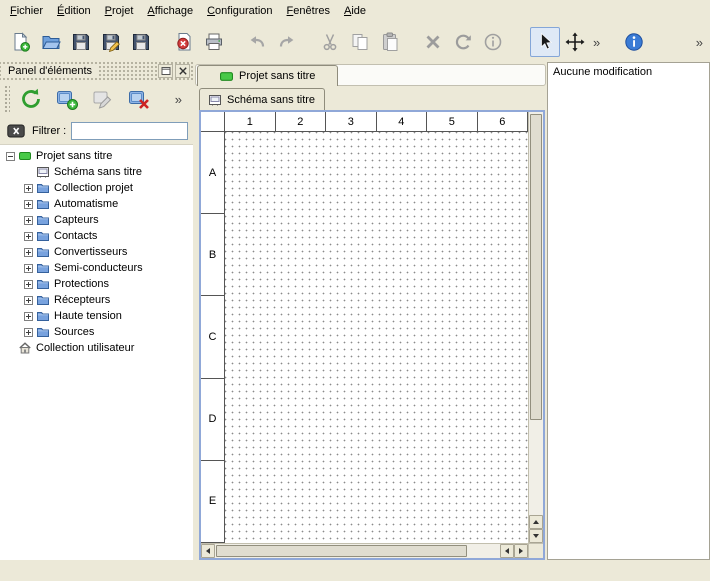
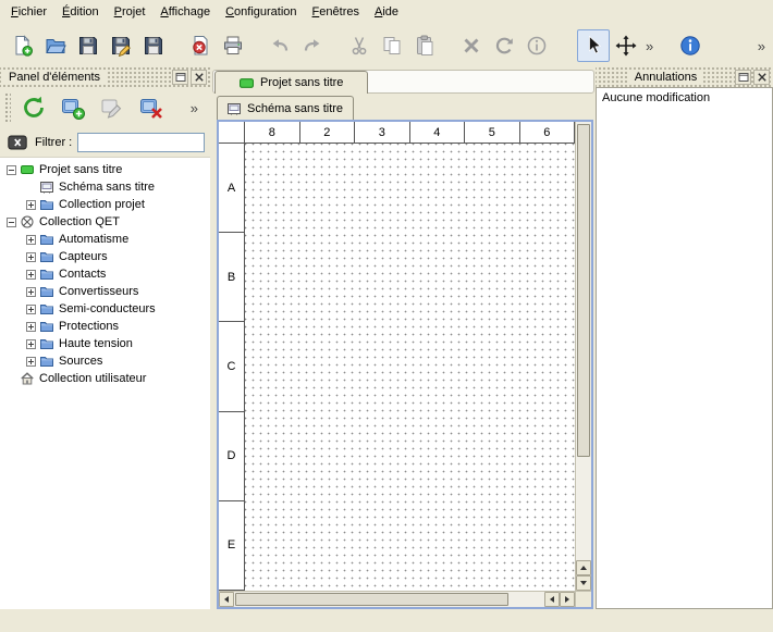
  Fichier
  Édition
  Projet
  Affichage
  Configuration
  Fenêtres
  Aide
  »
  »
  Panel d'éléments
  »
  Filtrer :
  Projet sans titre
  Schéma sans titre
  Collection projet
+ Collection QET
  Automatisme
  Capteurs
  Contacts
  Convertisseurs
  Semi-conducteurs
  Protections
- Récepteurs
  Haute tension
  Sources
  Collection utilisateur
  Projet sans titre
  Schéma sans titre
- 1
+ 8
  2
  3
  4
  5
  6
  A
  B
  C
  D
  E
+ Annulations
  Aucune modification
